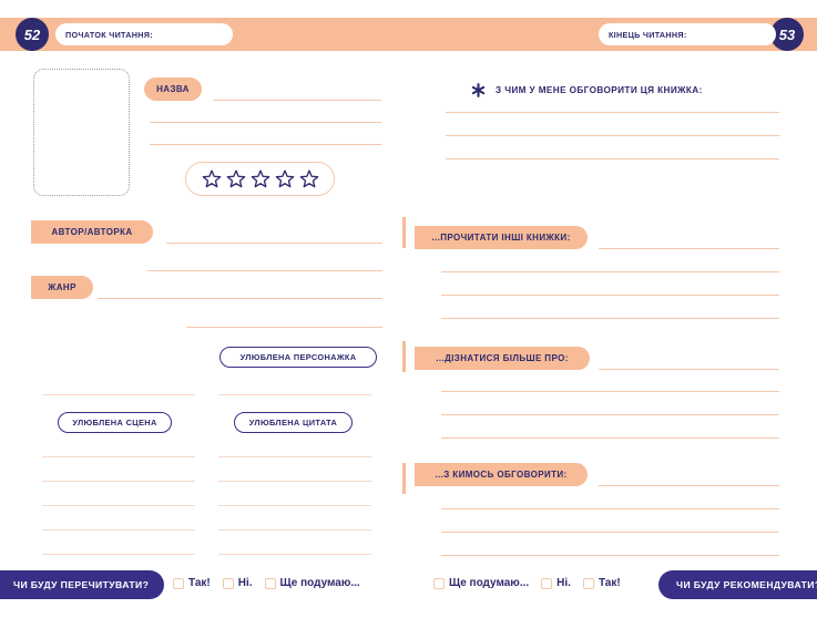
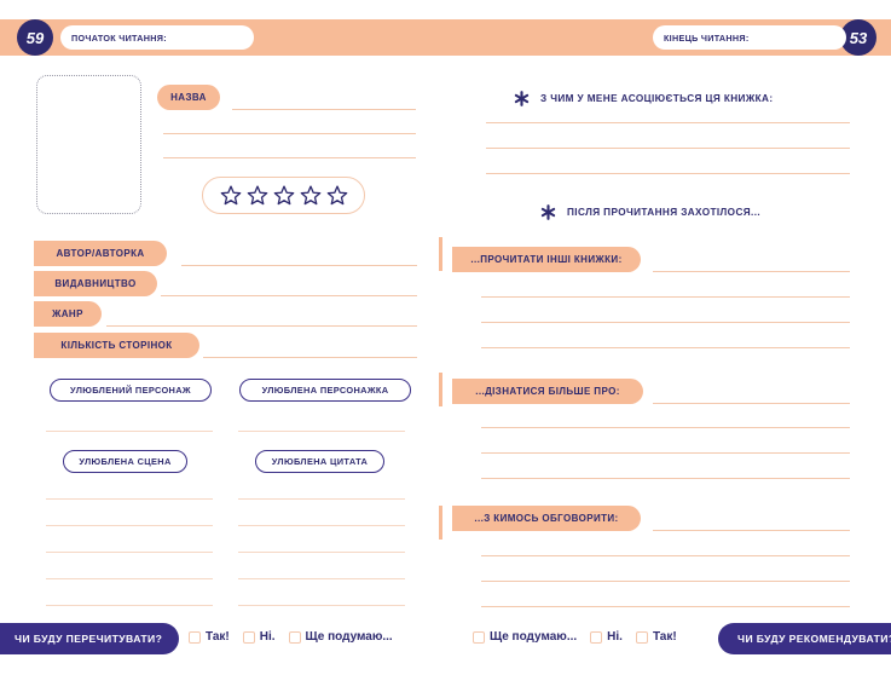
- 52
+ 59
  53
  ПОЧАТОК ЧИТАННЯ:
  КІНЕЦЬ ЧИТАННЯ:
  НАЗВА
  АВТОР/АВТОРКА
+ ВИДАВНИЦТВО
  ЖАНР
+ КІЛЬКІСТЬ СТОРІНОК
+ УЛЮБЛЕНИЙ ПЕРСОНАЖ
  УЛЮБЛЕНА ПЕРСОНАЖКА
  УЛЮБЛЕНА СЦЕНА
  УЛЮБЛЕНА ЦИТАТА
- З ЧИМ У МЕНЕ ОБГОВОРИТИ ЦЯ КНИЖКА:
+ З ЧИМ У МЕНЕ АСОЦІЮЄТЬСЯ ЦЯ КНИЖКА:
+ ПІСЛЯ ПРОЧИТАННЯ ЗАХОТІЛОСЯ...
  ...ПРОЧИТАТИ ІНШІ КНИЖКИ:
  ...ДІЗНАТИСЯ БІЛЬШЕ ПРО:
  ...З КИМОСЬ ОБГОВОРИТИ:
  ЧИ БУДУ ПЕРЕЧИТУВАТИ?
  Так!
  Ні.
  Ще подумаю...
  Ще подумаю...
  Ні.
  Так!
  ЧИ БУДУ РЕКОМЕНДУВАТИ
